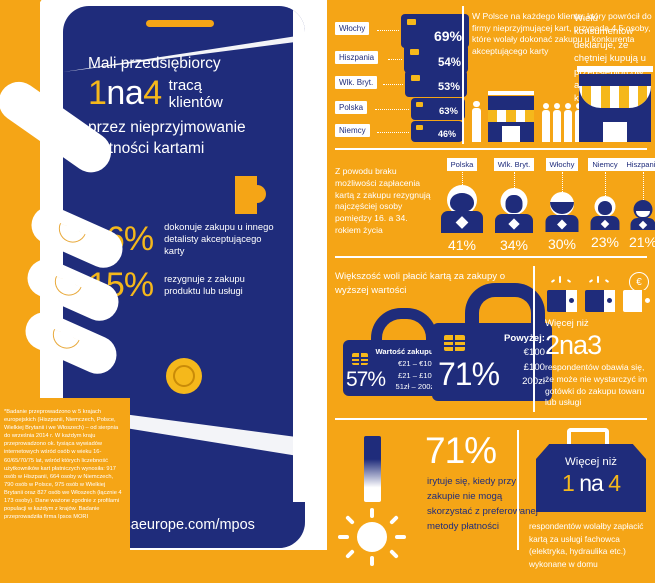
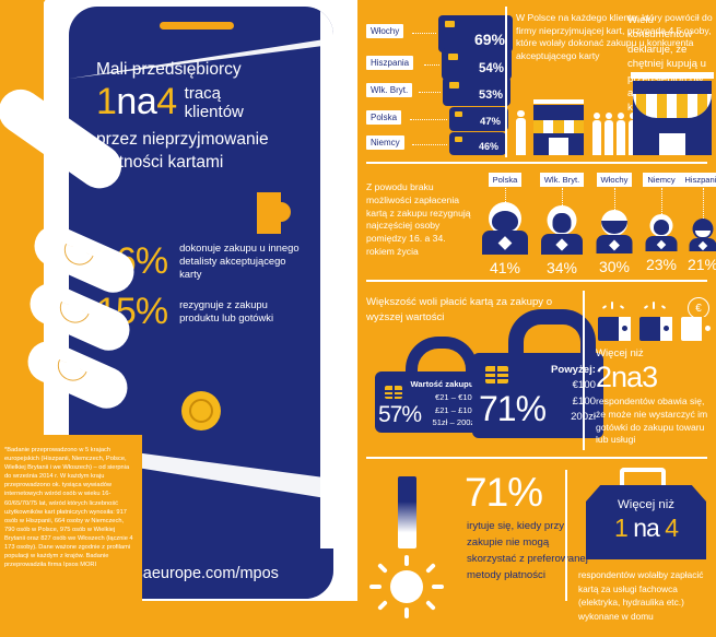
  Mali przedsiębiorcy
  1na4
  tracą
  klientów
  przez nieprzyjmowanie
  ności kartami
  dokonuje zakupu u innego detalisty akceptującego karty
- rezygnuje z zakupu produktu lub usługi
+ rezygnuje z zakupu produktu lub gotówki
  aeurope.com/mpos
  Włochy
  69%
  Hiszpania
  54%
  Wlk. Bryt.
  53%
  Polska
- 63%
+ 47%
  Niemcy
  46%
  Wielu konsumentów deklaruje, że chętniej kupują u przedsiębiorców a k
  W Polsce na każdego klienta, który powrócił do firmy nieprzyjmującej kart, przypada 4,5 osoby, które wolały dokonać zakupu u konkurenta akceptującego karty
  Z powodu braku możliwości zapłacenia kartą z zakupu rezygnują najczęściej osoby pomiędzy 16. a 34. rokiem życia
  Polska
  41%
  Wlk. Bryt.
  34%
  Włochy
  30%
  Niemcy
  23%
  Hiszpan
  21%
  Większość woli płacić kartą za zakupy o wyższej wartości
  57%
  Wartość zakup
  €21 – €10
  £21 – £10
  51zł – 200
  71%
  Powyżej:
  €100
  £100
  200zł
  €
  Więcej niż
  2na3
  respondentów obawia się, że może nie wystarczyć im gotówki do zakupu towaru lub usługi
  71%
  irytuje się, kiedy przy zakupie nie mogą skorzystać z preferoane metody płatności
  Więcej niż
  1 na 4
  respondentów wolałby zapłacić kartą za usługi fachowca (elektryka, hydraulika etc.) wykonane w domu
